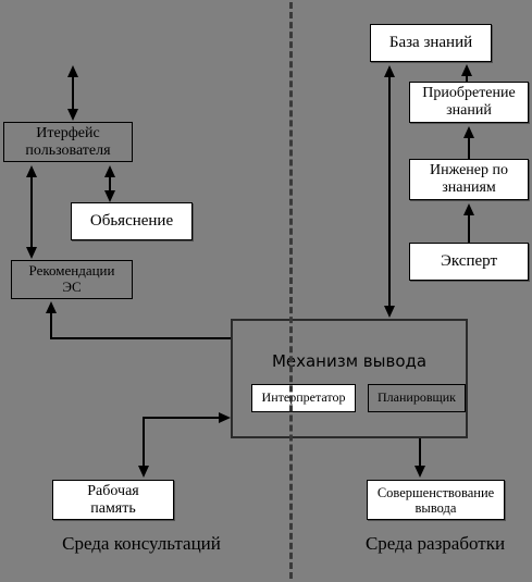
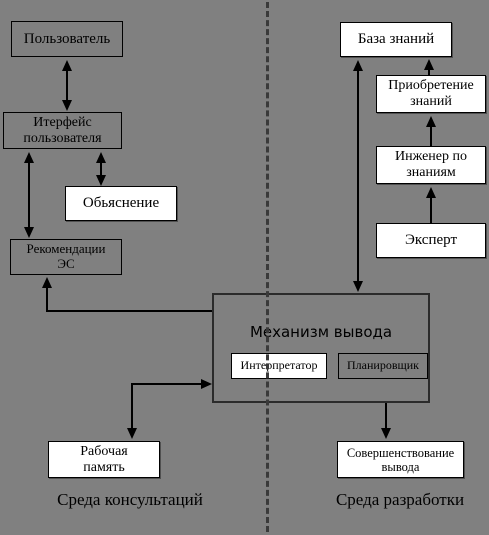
+ Пользователь
  Итерфейс
  пользователя
  Обьяснение
  Рекомендации
  ЭС
  Рабочая
  память
  База знаний
  Приобретение
  знаний
  Инженер по
  знаниям
  Эксперт
  Совершенствование
  вывода
  Механизм вывода
  Интерпретатор
  Планировщик
  Среда консультаций
  Среда разработки
